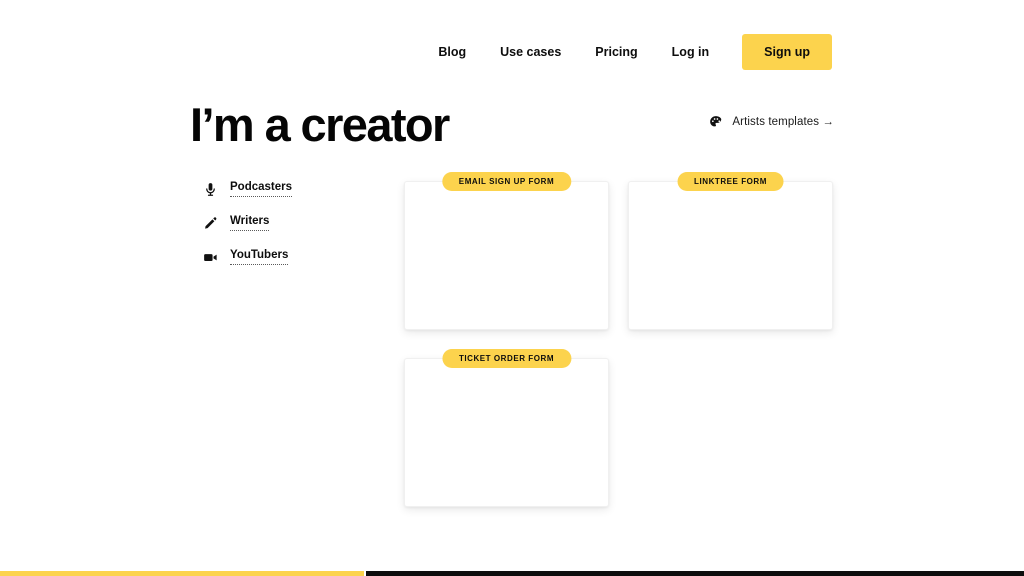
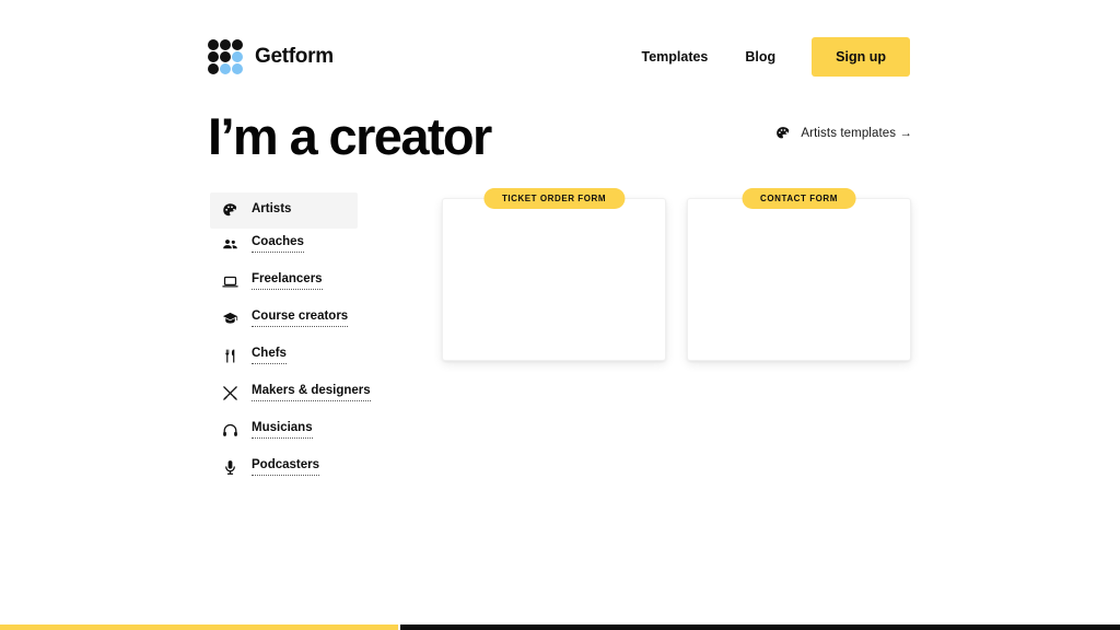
+ Getform
+ Templates
  Blog
- Use cases
- Pricing
- Log in
  Sign up
  I’m a creator
  Artists templates →
+ Artists
+ Coaches
+ Freelancers
+ Course creators
+ Chefs
+ Makers & designers
+ Musicians
  Podcasters
- Writers
- YouTubers
- EMAIL SIGN UP FORM
- LINKTREE FORM
  TICKET ORDER FORM
+ CONTACT FORM
